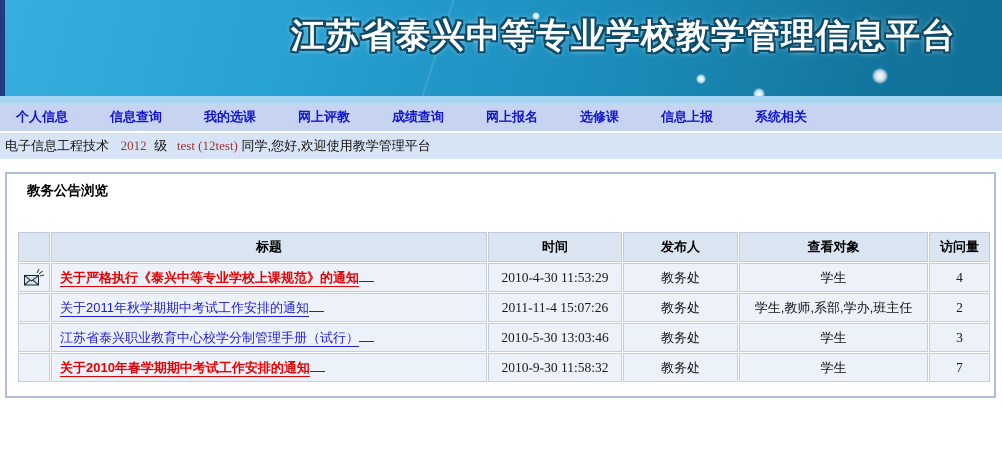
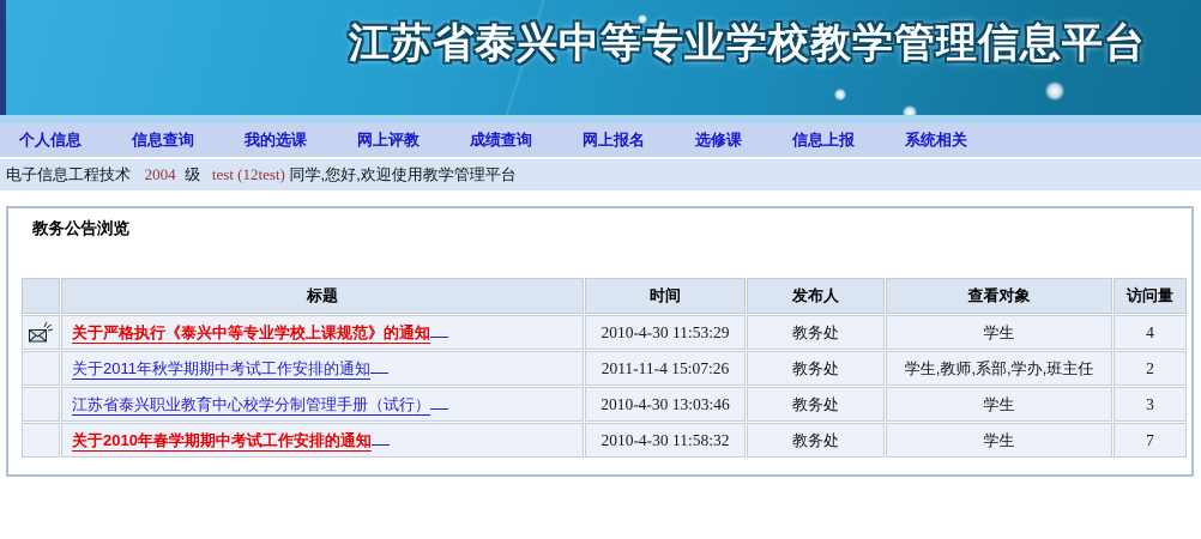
  江苏省泰兴中等专业学校教学管理信息平台
  个人信息
  信息查询
  我的选课
  网上评教
  成绩查询
  网上报名
  选修课
  信息上报
  系统相关
- 电子信息工程技术 2012 级 test (12test) 同学,您好,欢迎使用教学管理平台
+ 电子信息工程技术 2004 级 test (12test) 同学,您好,欢迎使用教学管理平台
  教务公告浏览
  	标题	时间	发布人	查看对象	访问量
  	关于严格执行《泰兴中等专业学校上课规范》的通知	2010-4-30 11:53:29	教务处	学生	4
  	关于2011年秋学期期中考试工作安排的通知	2011-11-4 15:07:26	教务处	学生,教师,系部,学办,班主任	2
- 	江苏省泰兴职业教育中心校学分制管理手册（试行）	2010-5-30 13:03:46	教务处	学生	3
+ 	江苏省泰兴职业教育中心校学分制管理手册（试行）	2010-4-30 13:03:46	教务处	学生	3
- 	关于2010年春学期期中考试工作安排的通知	2010-9-30 11:58:32	教务处	学生	7
+ 	关于2010年春学期期中考试工作安排的通知	2010-4-30 11:58:32	教务处	学生	7
